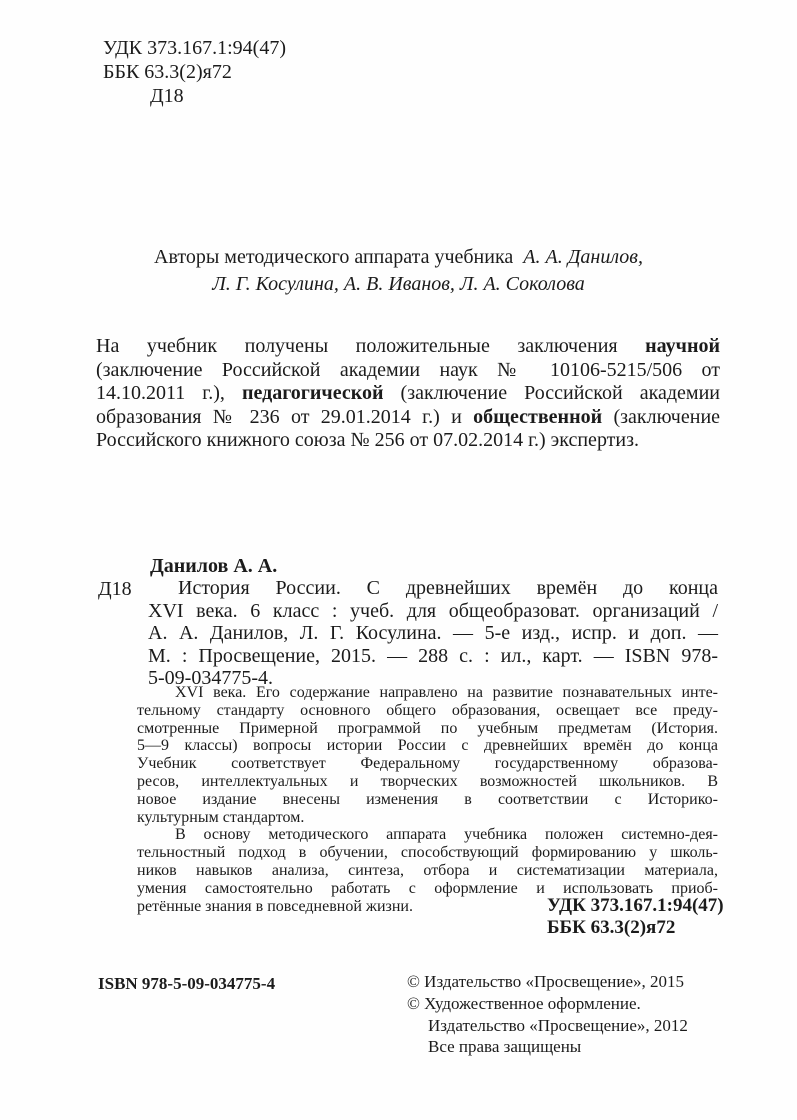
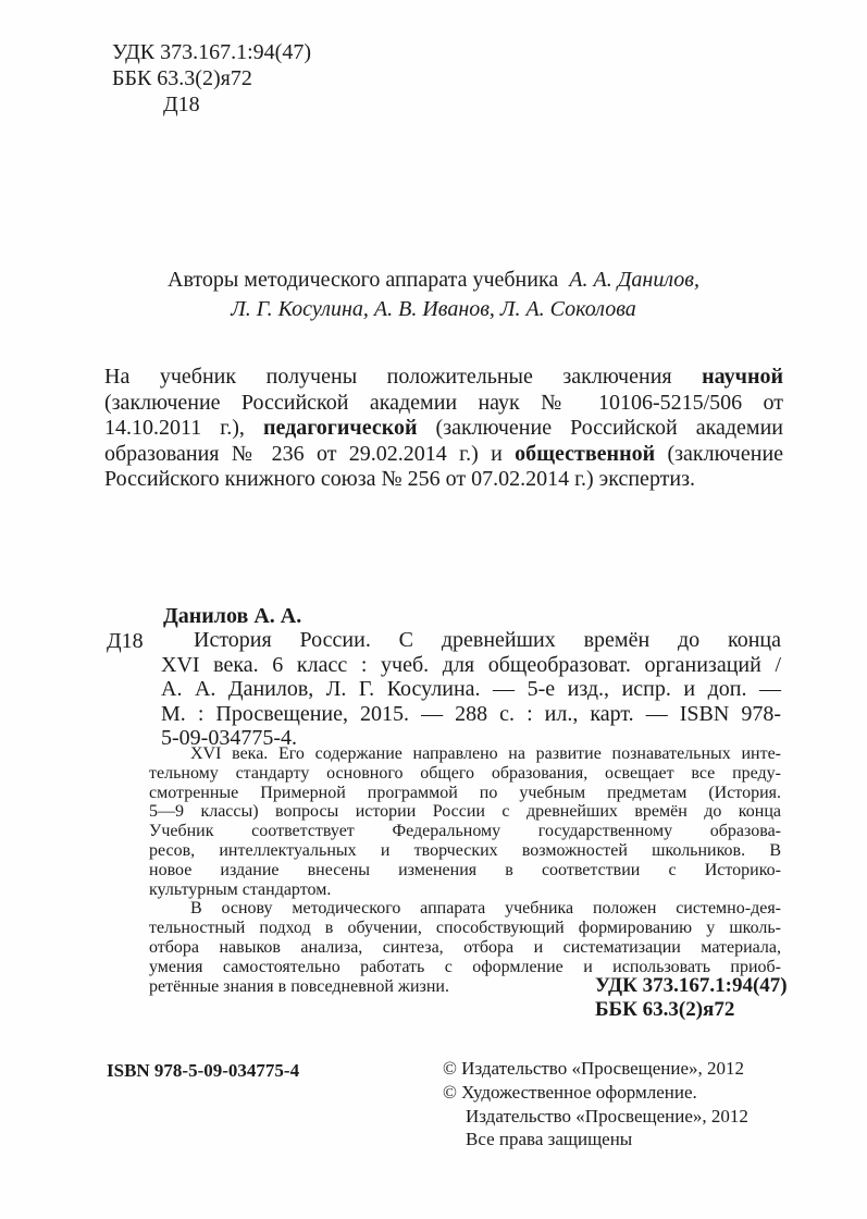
  УДК 373.167.1:94(47)
  ББК 63.3(2)я72
  Д18
  Авторы методического аппарата учебника А. А. Данилов,
  Л. Г. Косулина, А. В. Иванов, Л. А. Соколова
  На учебник получены положительные заключения научной
  (заключение Российской академии наук № 10106-5215/506 от
  14.10.2011 г.), педагогической (заключение Российской академии
- образования № 236 от 29.01.2014 г.) и общественной (заключение
+ образования № 236 от 29.02.2014 г.) и общественной (заключение
  Российского книжного союза № 256 от 07.02.2014 г.) экспертиз.
  Данилов А. А.
  Д18
  История России. С древнейших времён до конца
  XVI века. 6 класс : учеб. для общеобразоват. организаций /
  А. А. Данилов, Л. Г. Косулина. — 5-е изд., испр. и доп. —
  М. : Просвещение, 2015. — 288 с. : ил., карт. — ISBN 978-
  5-09-034775-4.
  XVI века. Его содержание направлено на развитие познавательных инте-
  тельному стандарту основного общего образования, освещает все преду-
  смотренные Примерной программой по учебным предметам (История.
  5—9 классы) вопросы истории России с древнейших времён до конца
  Учебник соответствует Федеральному государственному образова-
  ресов, интеллектуальных и творческих возможностей школьников. В
  новое издание внесены изменения в соответствии с Историко-
  культурным стандартом.
  В основу методического аппарата учебника положен системно-дея-
  тельностный подход в обучении, способствующий формированию у школь-
- ников навыков анализа, синтеза, отбора и систематизации материала,
+ отбора навыков анализа, синтеза, отбора и систематизации материала,
  умения самостоятельно работать с оформление и использовать приоб-
  ретённые знания в повседневной жизни.
  УДК 373.167.1:94(47)
  ББК 63.3(2)я72
  ISBN 978-5-09-034775-4
- © Издательство «Просвещение», 2015
+ © Издательство «Просвещение», 2012
  © Художественное оформление.
  Издательство «Просвещение», 2012
  Все права защищены
